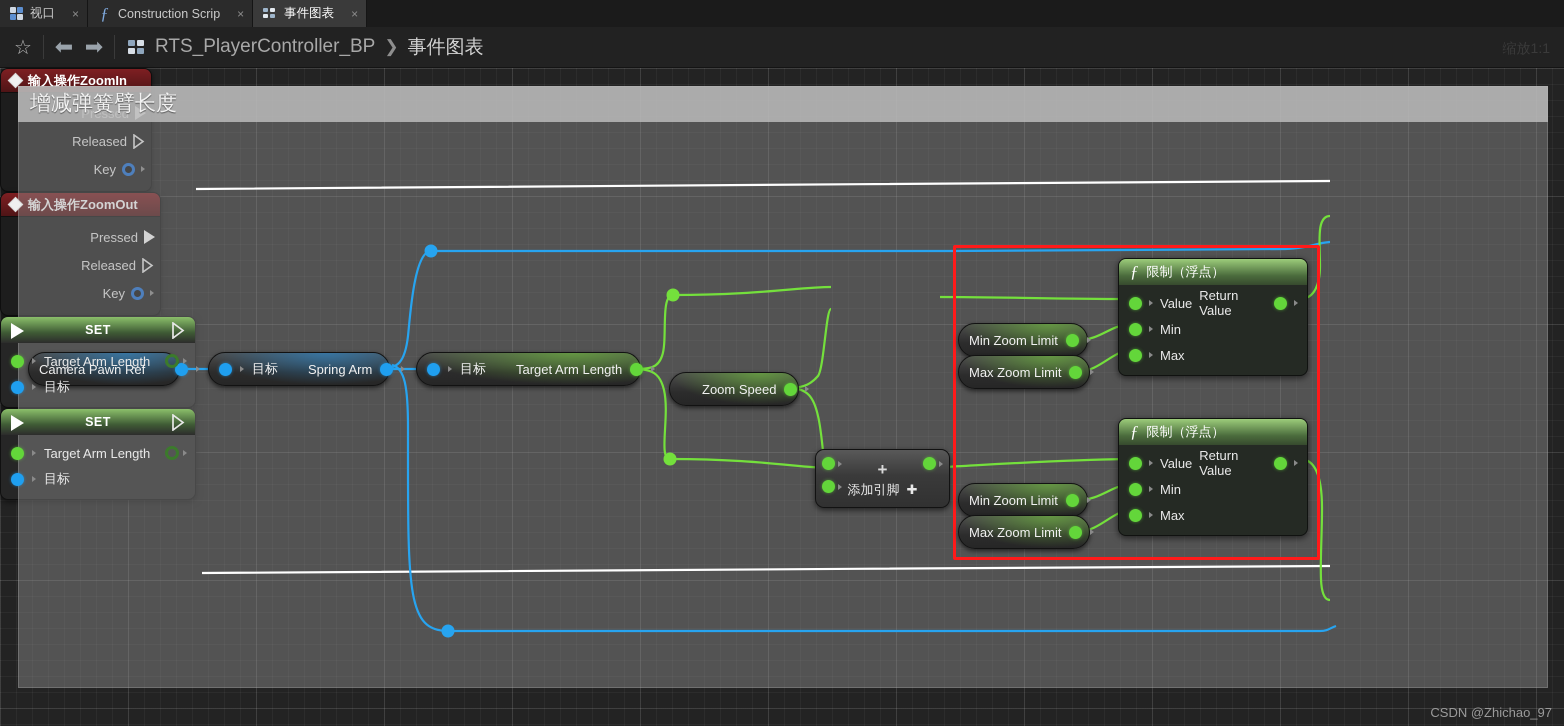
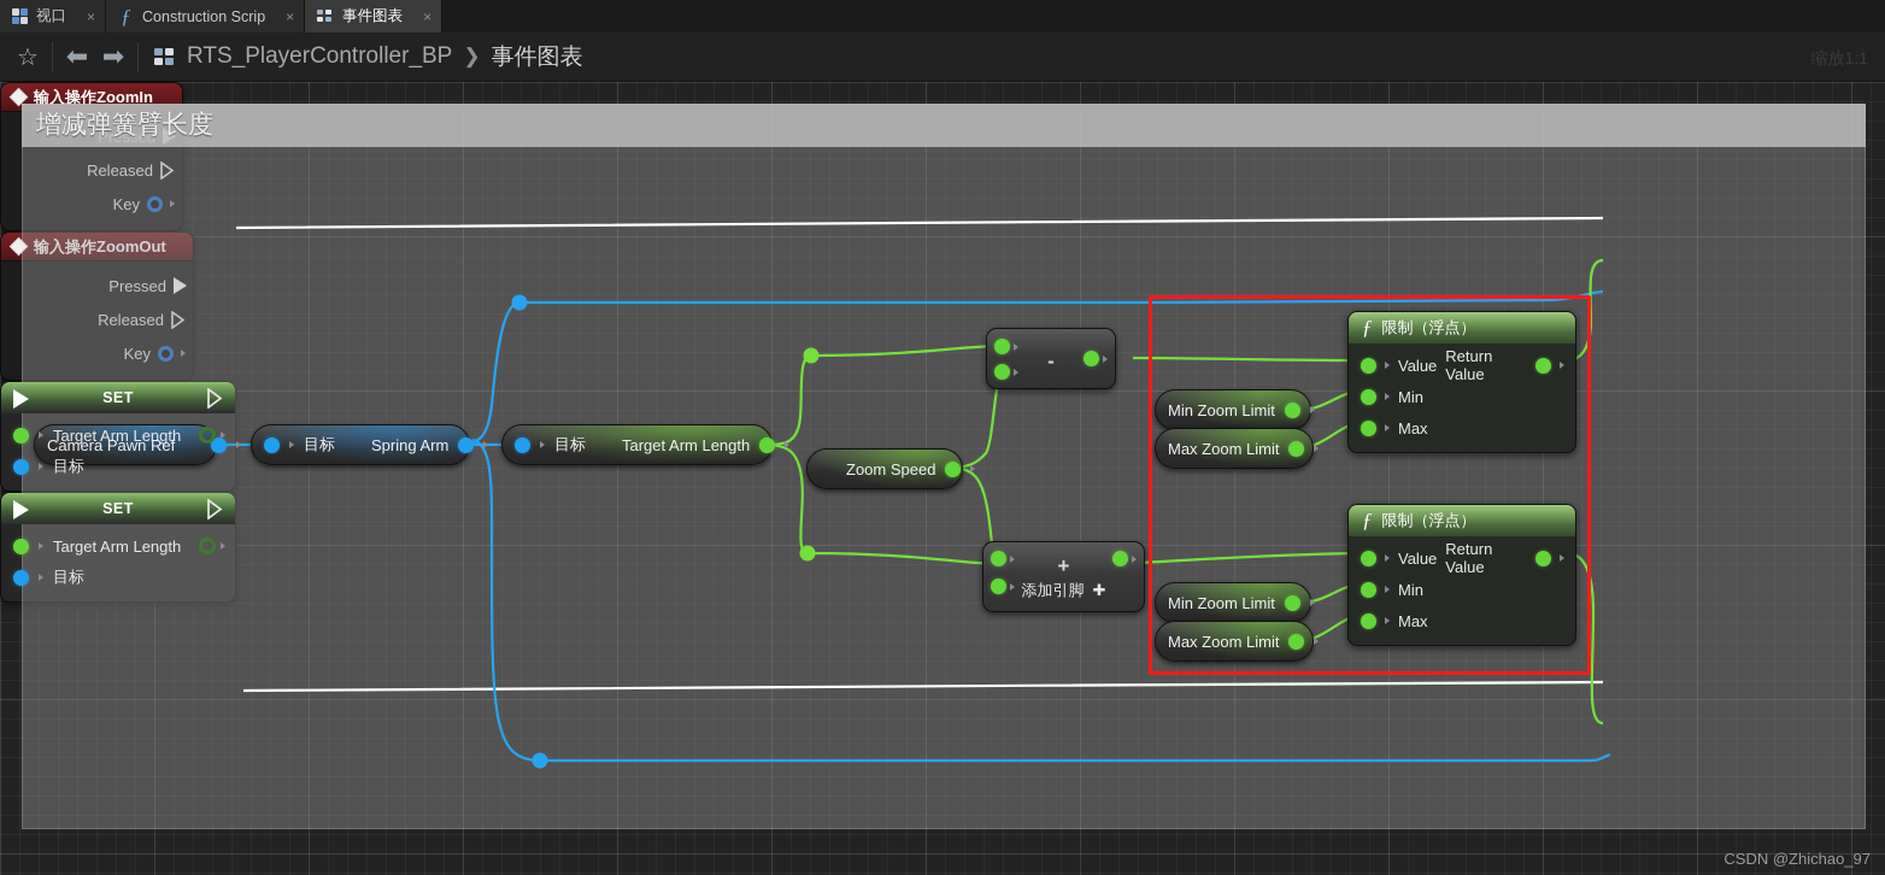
  视口
  ×
  ƒ
  Construction Scrip
  ×
  事件图表
  ×
  ☆
  ⬅
  ➡
  RTS_PlayerController_BP
  ❯
  事件图表
  缩放1:1
  增减弹簧臂长度
  输入操作ZoomIn
  Pressed
  Released
  Key
  输入操作ZoomOut
  Pressed
  Released
  Key
  Camera Pawn Ref
  目标
  Spring Arm
  目标
  Target Arm Length
  Zoom Speed
+ -
  +
  添加引脚
  ✚
  ƒ
  限制（浮点）
  Value
  Return Value
  Min
  Max
  ƒ
  限制（浮点）
  Value
  Return Value
  Min
  Max
  Min Zoom Limit
  Max Zoom Limit
  Min Zoom Limit
  Max Zoom Limit
  SET
  Target Arm Length
  目标
  SET
  Target Arm Length
  目标
  CSDN @Zhichao_97
